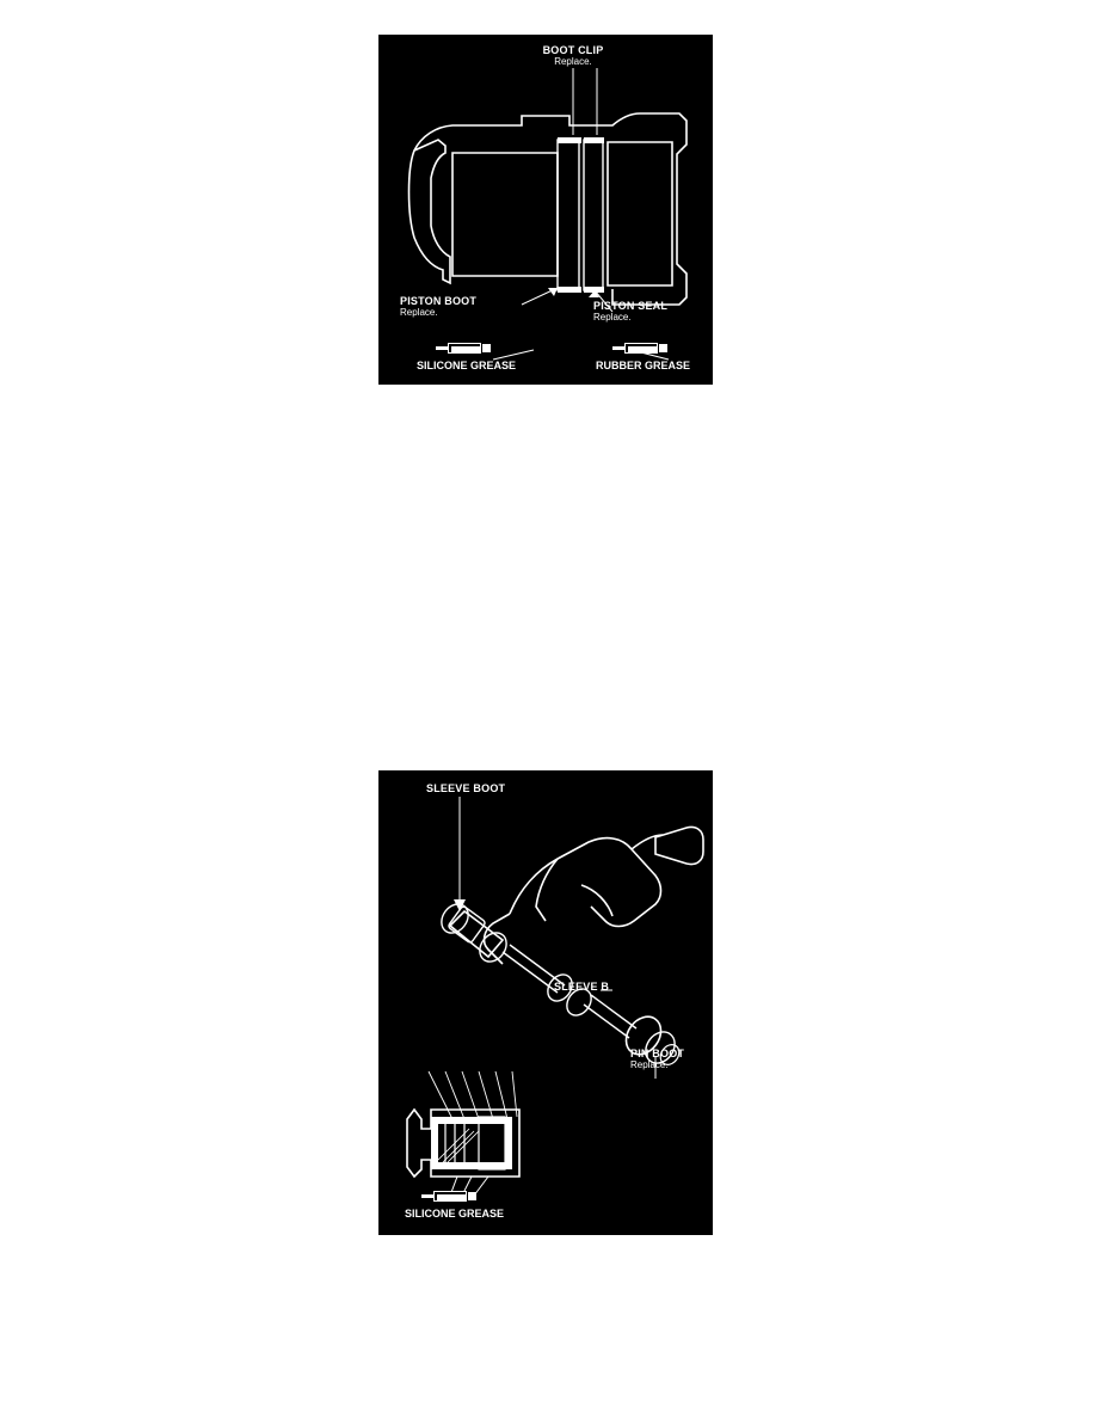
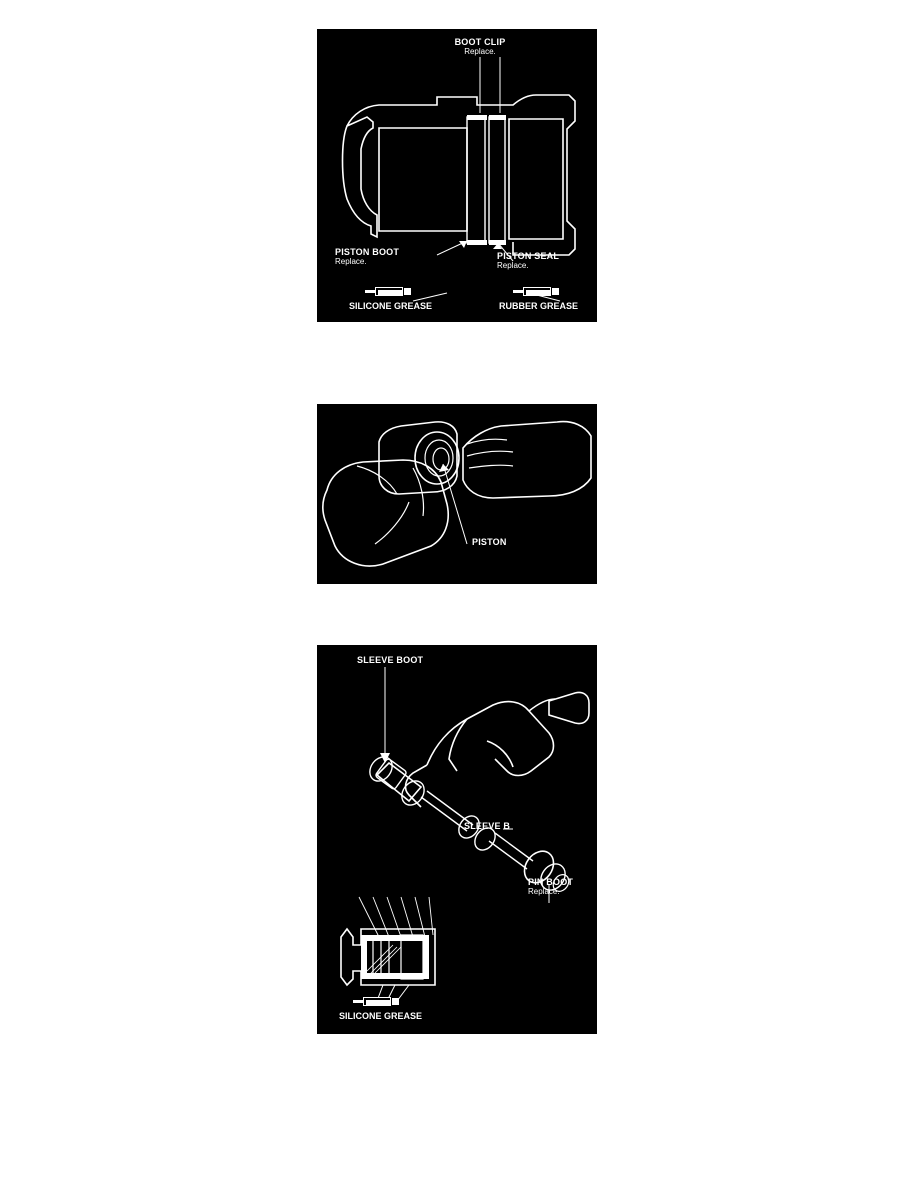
  BOOT CLIP
  Replace.
  PISTON BOOT
  Replace.
  PISTON SEAL
  Replace.
  SILICONE GREASE
  RUBBER GREASE
+ PISTON
  SLEEVE BOOT
  SLEEVE B
  PIN BOOT
  Replace.
  SILICONE GREASE
